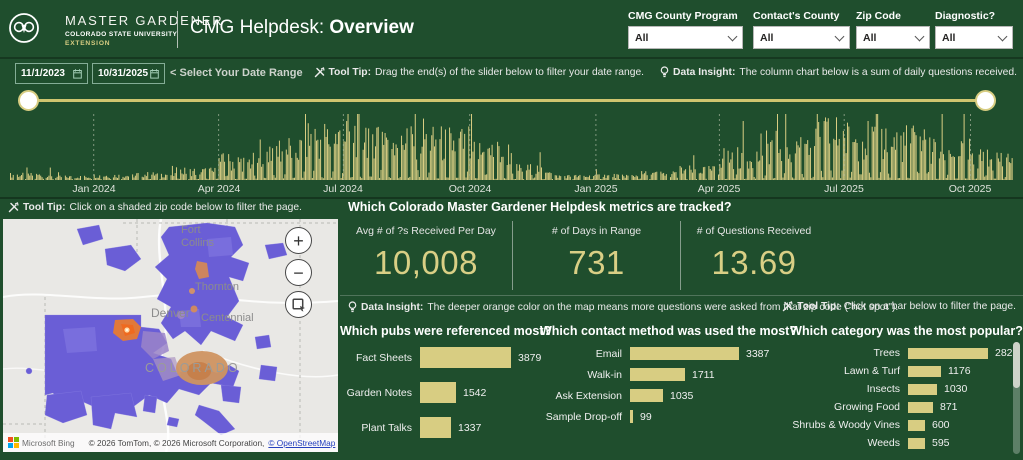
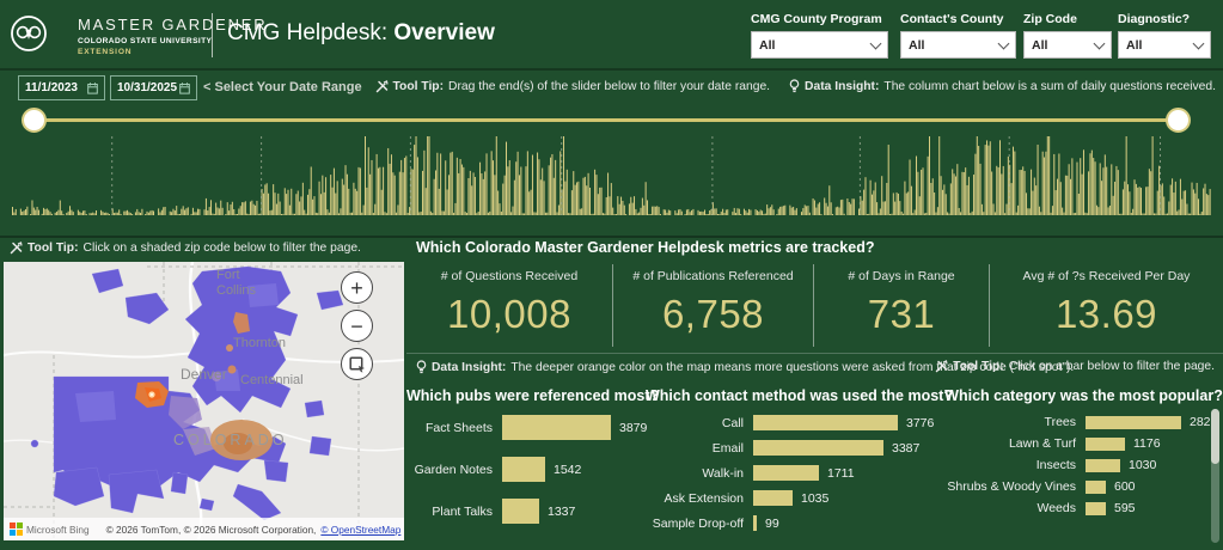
  MASTER GARDENER
  CMG Helpdesk: Overview
  CMG County Program
  All
  Contact's County
  All
  Zip Code
  All
  Diagnostic?
  All
  11/1/2023
  10/31/2025
  < Select Your Date Range
  Tool Tip:
  Drag the end(s) of the slider below to filter your date range.
  Data Insight:
  The column chart below is a sum of daily questions received.
- Jan 2024
- Apr 2024
- Jul 2024
- Oct 2024
- Jan 2025
- Apr 2025
- Jul 2025
- Oct 2025
  Tool Tip:
  Click on a shaded zip code below to filter the page.
  Fort Collins
  Thornton
  Denver
  Centennial
  COLORADO
  +
  −
  Microsoft Bing
  © 2026 TomTom, © 2026 Microsoft Corporation,
  © OpenStreetMap
  Which Colorado Master Gardener Helpdesk metrics are tracked?
- Avg # of ?s Received Per Day
+ # of Questions Received
  10,008
+ # of Publications Referenced
+ 6,758
  # of Days in Range
  731
- # of Questions Received
+ Avg # of ?s Received Per Day
  13.69
  Data Insight:
  The deeper orange color on the map means more questions were asked from tat zip code ("hot spot").
  Tool Tip:
  Click on a bar below to filter the page.
  Which pubs were referenced most?
  Fact Sheets
  3879
  Garden Notes
  1542
  Plant Talks
  1337
  Which contact method was used the most?
+ Call
+ 3776
  Email
  3387
  Walk-in
  1711
  Ask Extension
  1035
  Sample Drop-off
  99
  Which category was the most popular?
  Trees
  282
  Lawn & Turf
  1176
  Insects
  1030
- Growing Food
- 871
  Shrubs & Woody Vines
  600
  Weeds
  595
